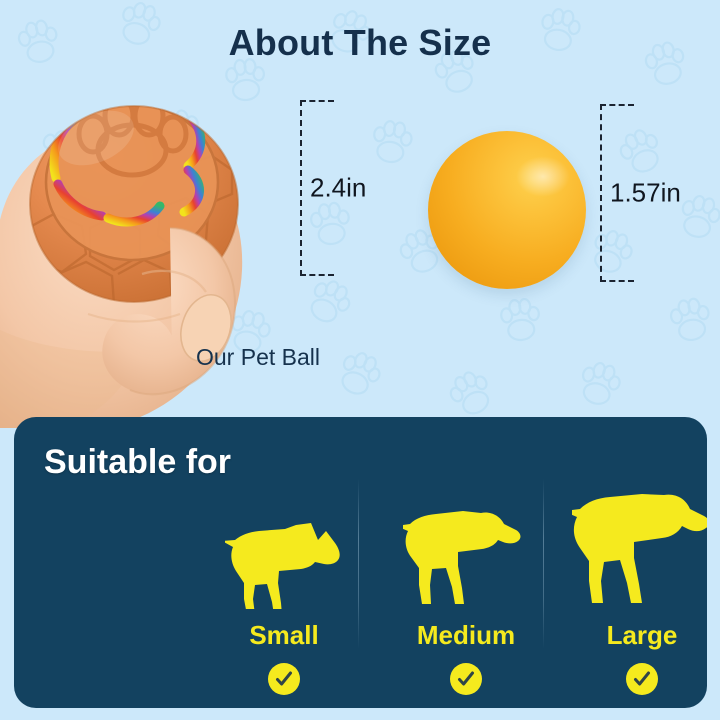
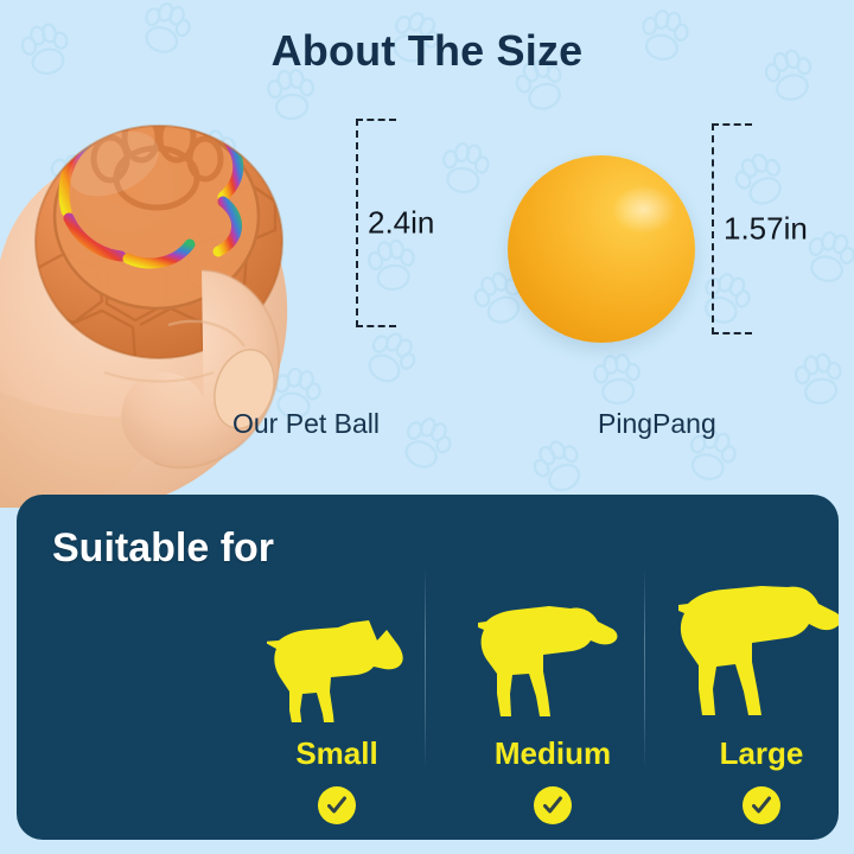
  About The Size
  2.4in
  1.57in
  Our Pet Ball
+ PingPang
  Suitable for
  Small
  Medium
  Large
